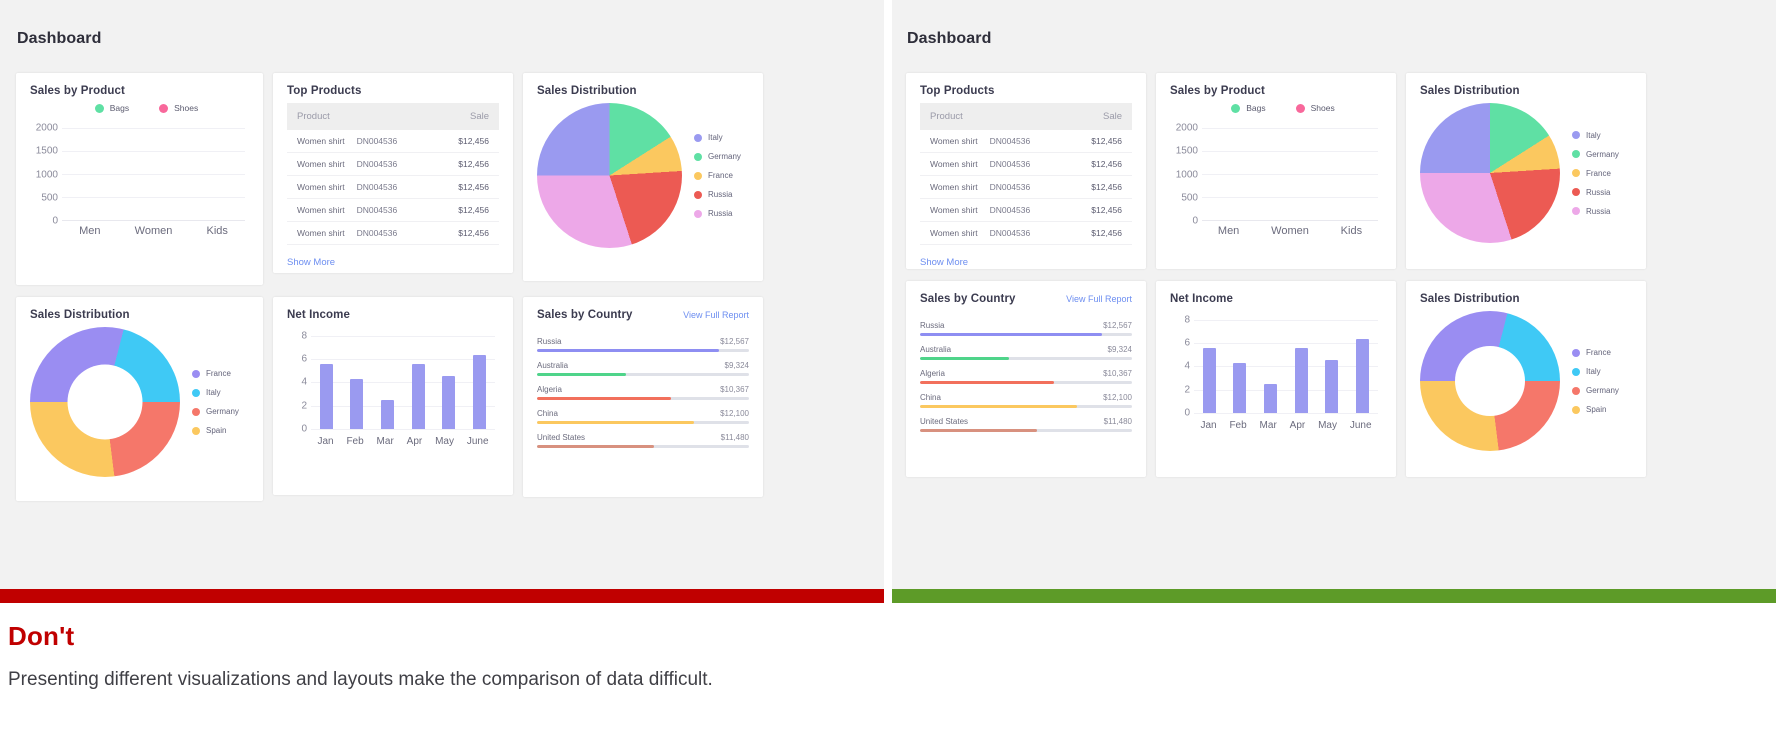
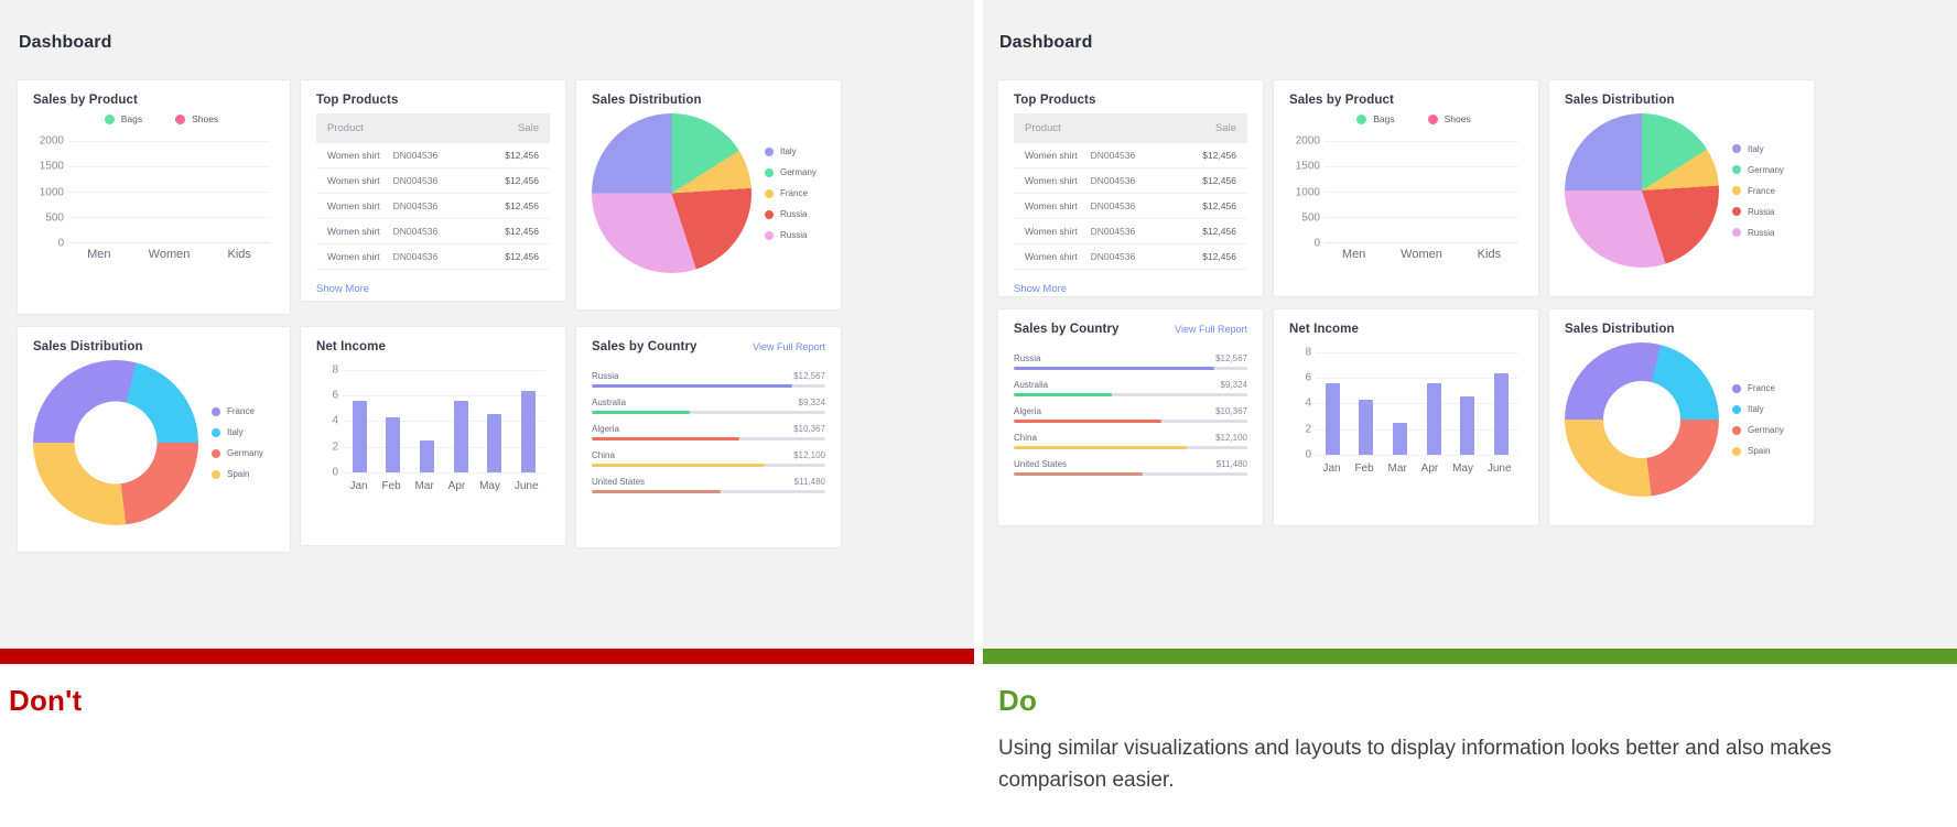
  Dashboard
  Sales by Product
  Bags
  Shoes
  0
  500
  1000
  1500
  2000
  Men
  Women
  Kids
  Top Products
  Product	Sale
  Women shirt DN004536	$12,456
  Women shirt DN004536	$12,456
  Women shirt DN004536	$12,456
  Women shirt DN004536	$12,456
  Women shirt DN004536	$12,456
  Show More
  Sales Distribution
  Italy
  Germany
  France
  Russia
  Russia
  Sales Distribution
  France
  Italy
  Germany
  Spain
  Net Income
  0
  2
  4
  6
  8
  Jan
  Feb
  Mar
  Apr
  May
  June
  Sales by Country
  View Full Report
  Russia
  $12,567
  Australia
  $9,324
  Algeria
  $10,367
  China
  $12,100
  United States
  $11,480
  Don't
- Presenting different visualizations and layouts make the comparison of data difficult.
  Dashboard
  Top Products
  Product	Sale
  Women shirt DN004536	$12,456
  Women shirt DN004536	$12,456
  Women shirt DN004536	$12,456
  Women shirt DN004536	$12,456
  Women shirt DN004536	$12,456
  Show More
  Sales by Product
  Bags
  Shoes
  0
  500
  1000
  1500
  2000
  Men
  Women
  Kids
  Sales Distribution
  Italy
  Germany
  France
  Russia
  Russia
  Sales by Country
  View Full Report
  Russia
  $12,567
  Australia
  $9,324
  Algeria
  $10,367
  China
  $12,100
  United States
  $11,480
  Net Income
  0
  2
  4
  6
  8
  Jan
  Feb
  Mar
  Apr
  May
  June
  Sales Distribution
  France
  Italy
  Germany
  Spain
+ Do
+ Using similar visualizations and layouts to display information looks better and also makes comparison easier.
